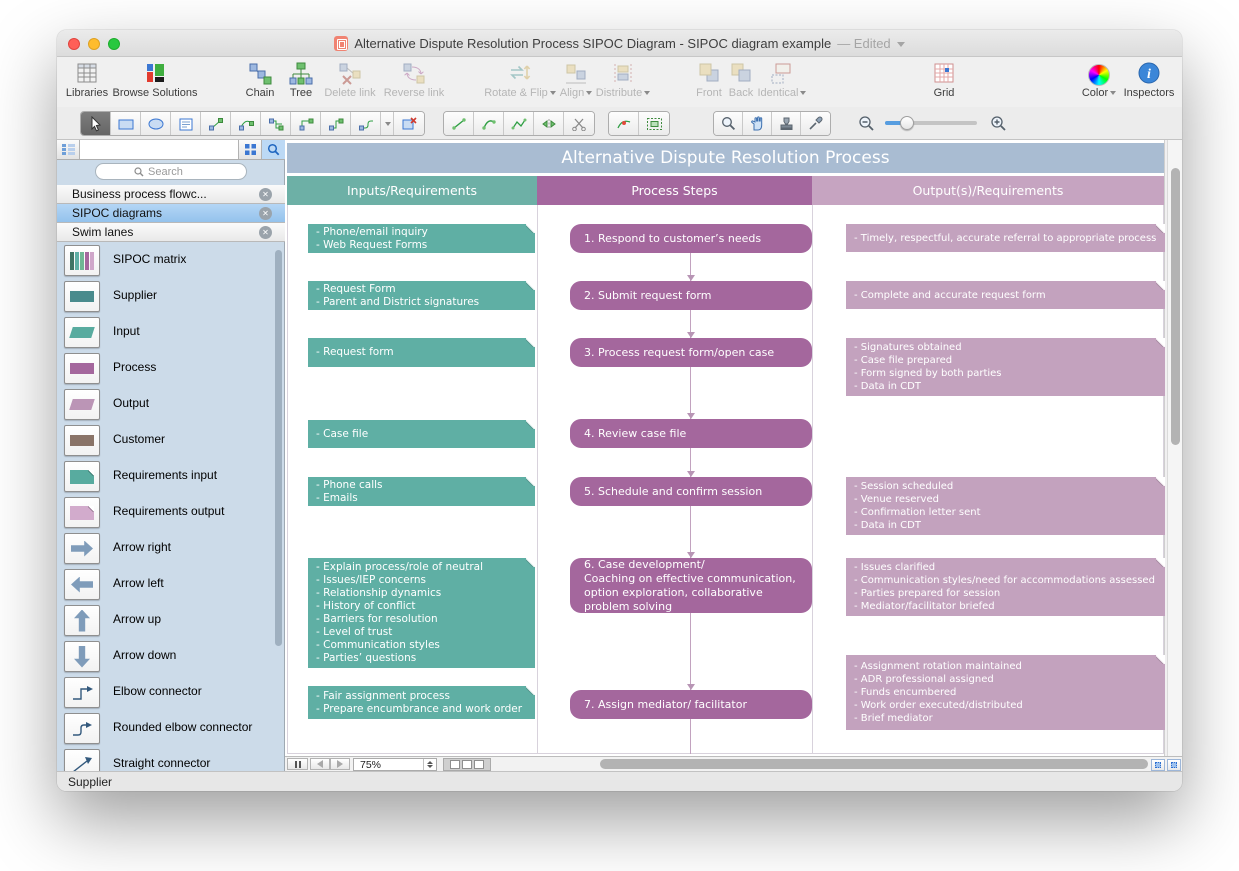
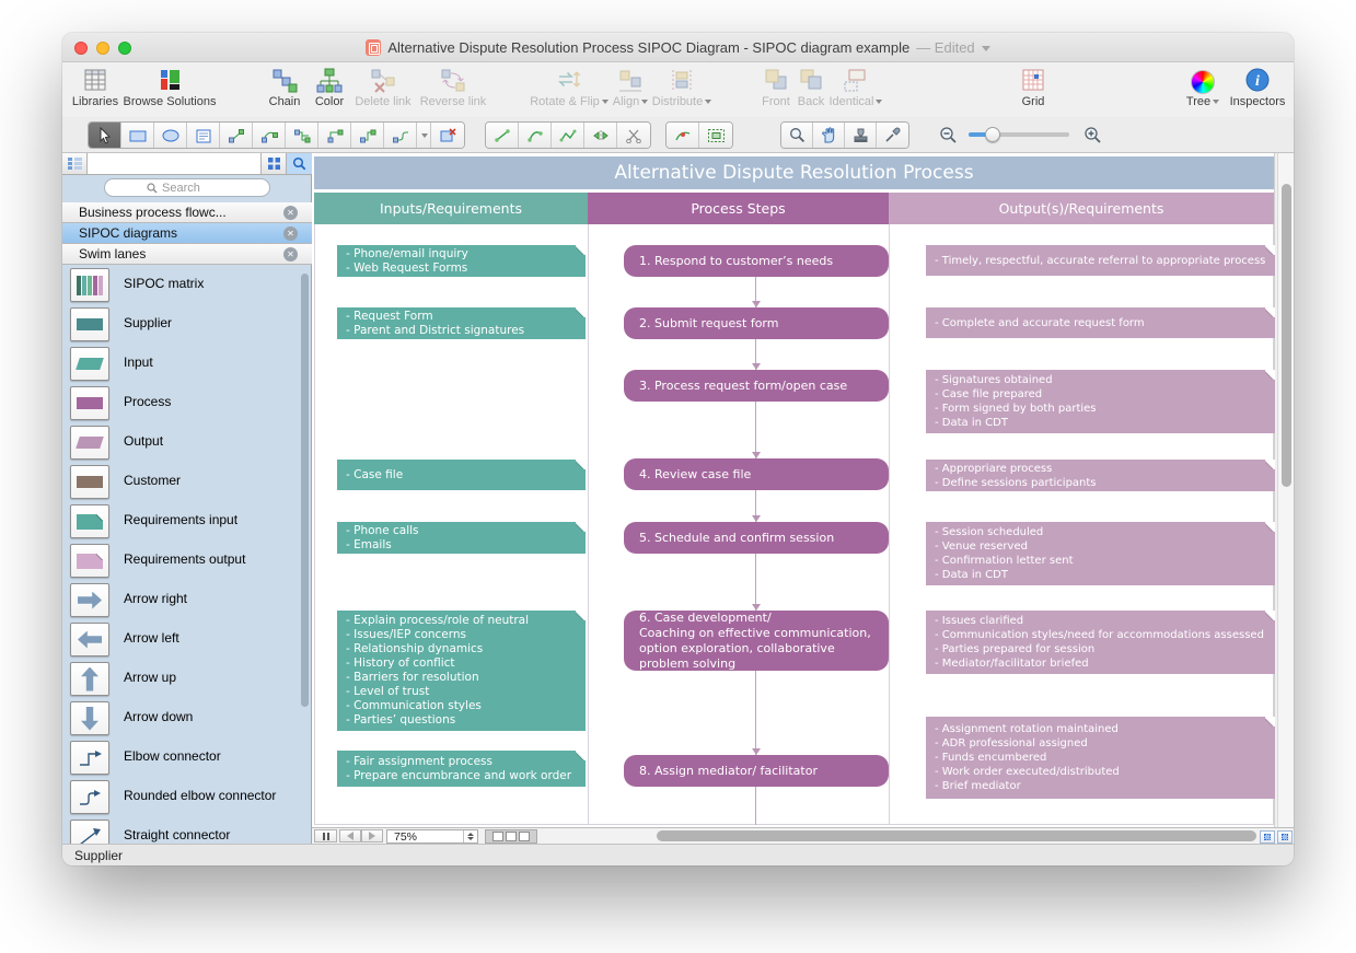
  Alternative Dispute Resolution Process SIPOC Diagram - SIPOC diagram example
  — Edited
  Libraries
  Browse Solutions
  Chain
- Tree
+ Color
  Delete link
  Reverse link
  Rotate & Flip
  Align
  Distribute
  Front
  Back
  Identical
  Grid
- Color
+ Tree
  i
  Inspectors
  Search
  Business process flowc...
  SIPOC diagrams
  Swim lanes
  SIPOC matrix
  Supplier
  Input
  Process
  Output
  Customer
  Requirements input
  Requirements output
  Arrow right
  Arrow left
  Arrow up
  Arrow down
  Elbow connector
  Rounded elbow connector
  Straight connector
  Alternative Dispute Resolution Process
  Inputs/Requirements
  Process Steps
  Output(s)/Requirements
  - Phone/email inquiry
  - Web Request Forms
  - Request Form
  - Parent and District signatures
- - Request form
  - Case file
  - Phone calls
  - Emails
  - Explain process/role of neutral
  - Issues/IEP concerns
  - Relationship dynamics
  - History of conflict
  - Barriers for resolution
  - Level of trust
  - Communication styles
  - Parties’ questions
  - Fair assignment process
  - Prepare encumbrance and work order
  1. Respond to customer’s needs
  2. Submit request form
  3. Process request form/open case
  4. Review case file
  5. Schedule and confirm session
  6. Case development/
  Coaching on effective communication, option exploration, collaborative problem solving
- 7. Assign mediator/ facilitator
+ 8. Assign mediator/ facilitator
  - Timely, respectful, accurate referral to appropriate process
  - Complete and accurate request form
  - Signatures obtained
  - Case file prepared
  - Form signed by both parties
  - Data in CDT
+ - Appropriare process
+ - Define sessions participants
  - Session scheduled
  - Venue reserved
  - Confirmation letter sent
  - Data in CDT
  - Issues clarified
  - Communication styles/need for accommodations assessed
  - Parties prepared for session
  - Mediator/facilitator briefed
  - Assignment rotation maintained
  - ADR professional assigned
  - Funds encumbered
  - Work order executed/distributed
  - Brief mediator
  75%
  Supplier
